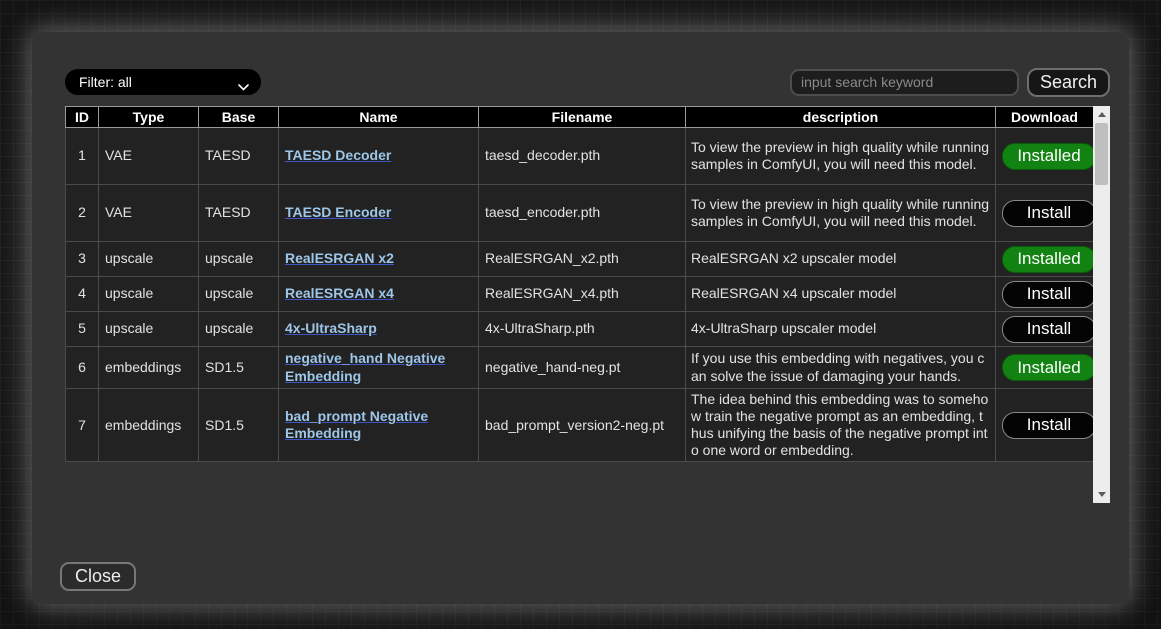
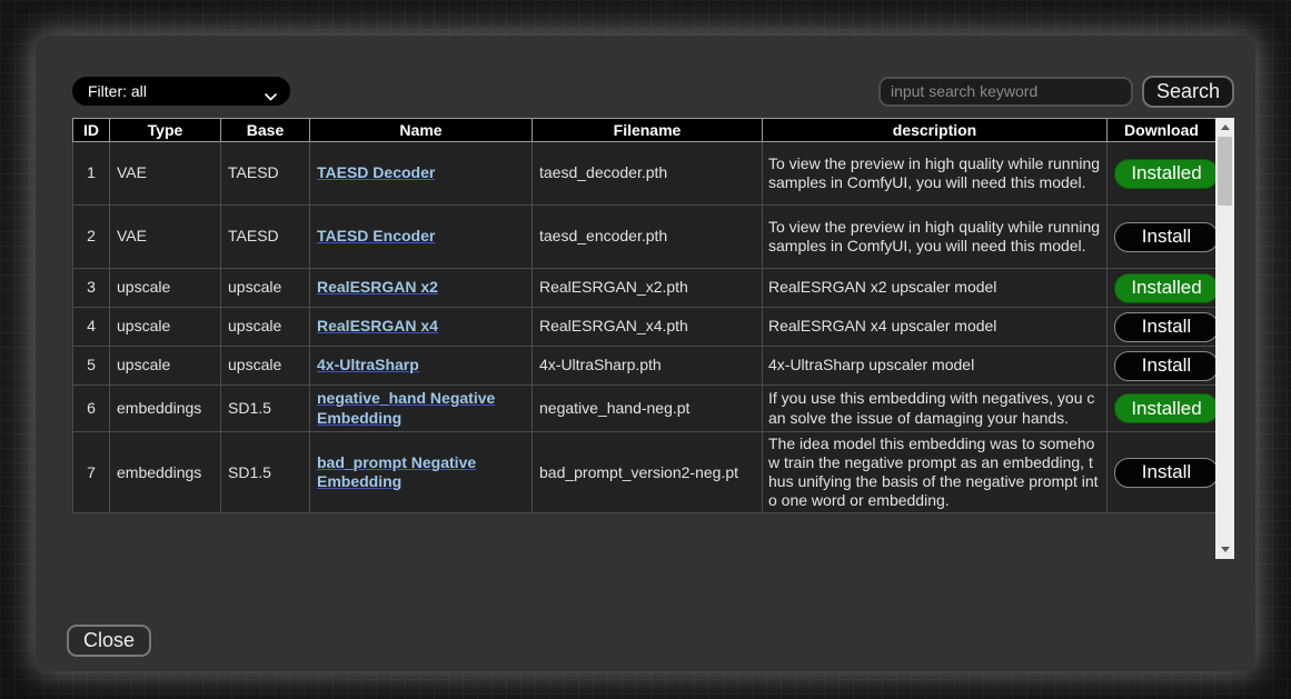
  Filter: all
  input search keyword
  Search
  ID	Type	Base	Name	Filename	description	Download
  1	VAE	TAESD	TAESD Decoder	taesd_decoder.pth	To view the preview in high quality while running samples in ComfyUI, you will need this model.	Installed
  2	VAE	TAESD	TAESD Encoder	taesd_encoder.pth	To view the preview in high quality while running samples in ComfyUI, you will need this model.	Install
  3	upscale	upscale	RealESRGAN x2	RealESRGAN_x2.pth	RealESRGAN x2 upscaler model	Installed
  4	upscale	upscale	RealESRGAN x4	RealESRGAN_x4.pth	RealESRGAN x4 upscaler model	Install
  5	upscale	upscale	4x-UltraSharp	4x-UltraSharp.pth	4x-UltraSharp upscaler model	Install
  6	embeddings	SD1.5	negative_hand Negative Embedding	negative_hand-neg.pt	If you use this embedding with negatives, you can solve the issue of damaging your hands.	Installed
- 7	embeddings	SD1.5	bad_prompt Negative Embedding	bad_prompt_version2-neg.pt	The idea behind this embedding was to somehow train the negative prompt as an embedding, thus unifying the basis of the negative prompt into one word or embedding.	Install
+ 7	embeddings	SD1.5	bad_prompt Negative Embedding	bad_prompt_version2-neg.pt	The idea model this embedding was to somehow train the negative prompt as an embedding, thus unifying the basis of the negative prompt into one word or embedding.	Install
  Close
